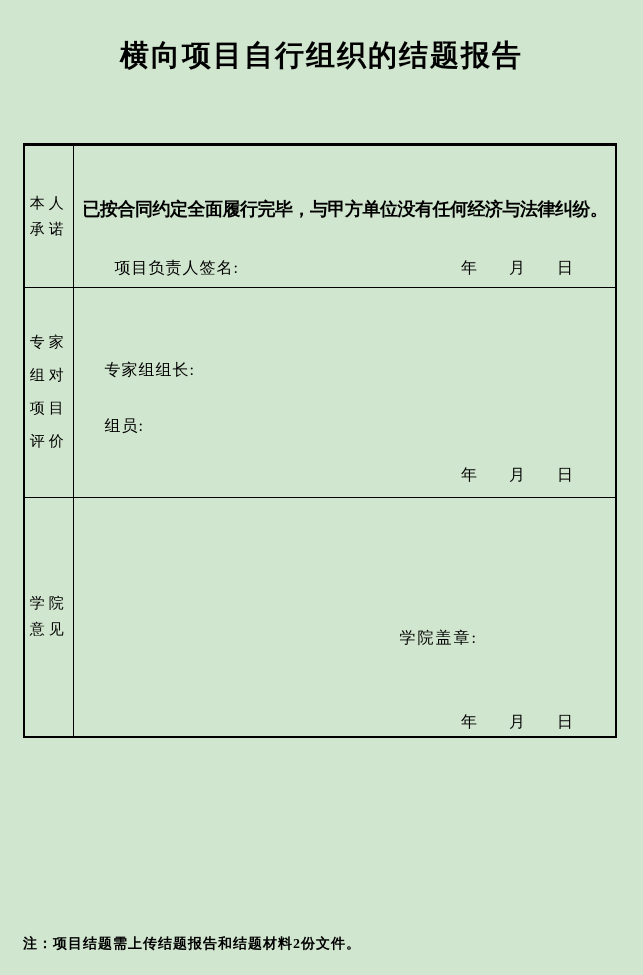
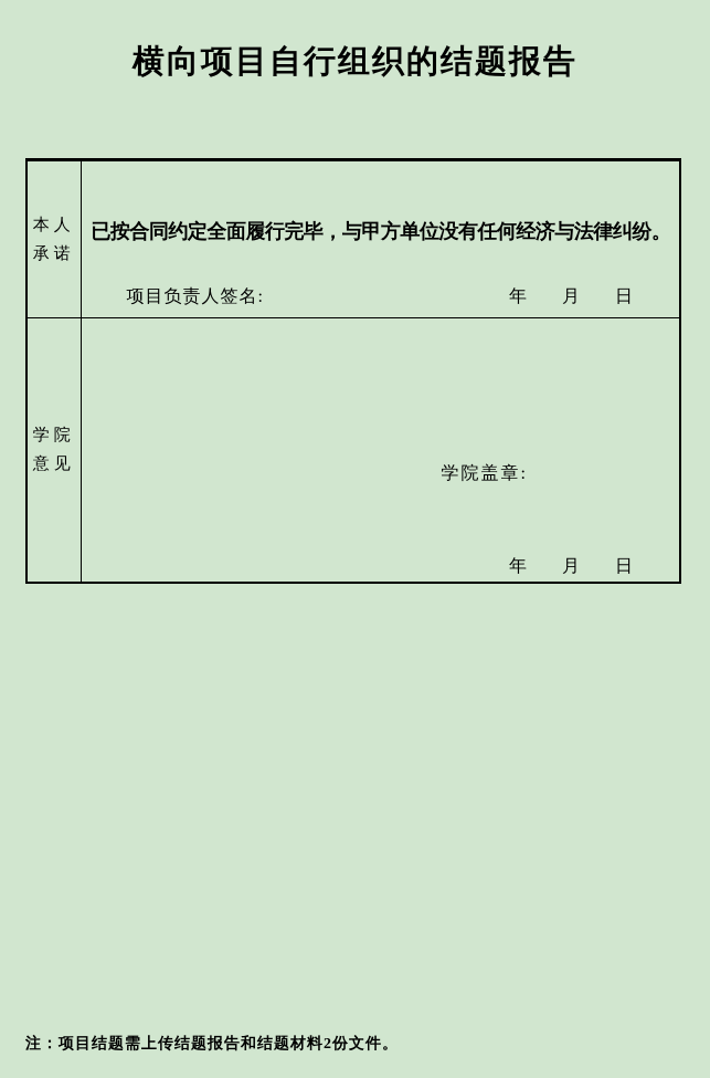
  横向项目自行组织的结题报告
  本人承诺	已按合同约定全面履行完毕，与甲方单位没有任何经济与法律纠纷。 项目负责人签名: 年 月 日
- 专家组对项目评价	专家组组长: 组员: 年 月 日
  学院意见	学院盖章: 年 月 日
  注：项目结题需上传结题报告和结题材料2份文件。
